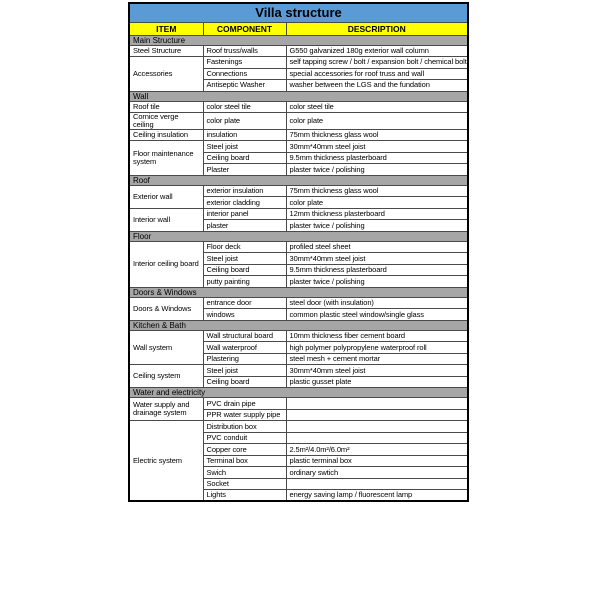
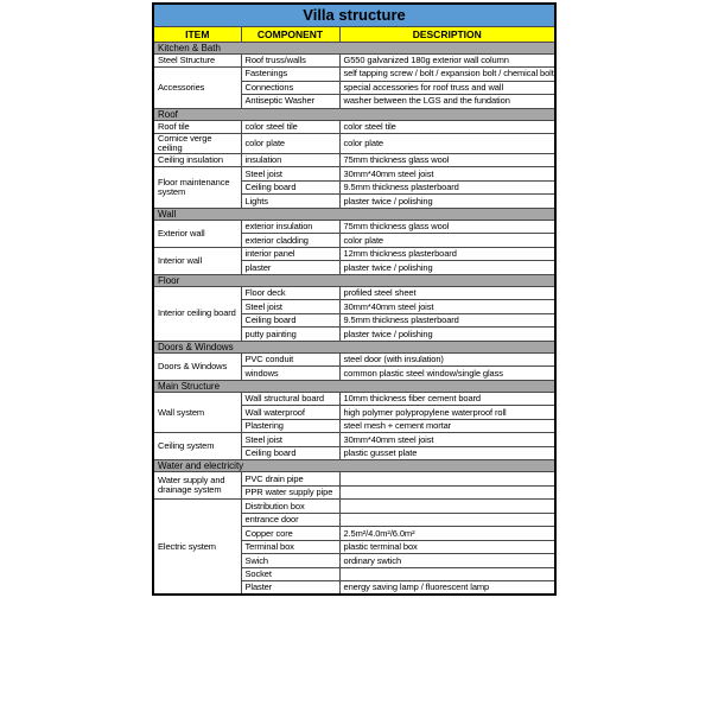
  Villa structure
  ITEM	COMPONENT	DESCRIPTION
- Main Structure
+ Kitchen & Bath
  Steel Structure	Roof truss/walls	G550 galvanized 180g exterior wall column
  Accessories	Fastenings	self tapping screw / bolt / expansion bolt / chemical bolt
  Connections	special accessories for roof truss and wall
  Antiseptic Washer	washer between the LGS and the fundation
- Wall
+ Roof
  Roof tile	color steel tile	color steel tile
  Cornice verge ceiling	color plate	color plate
  Ceiling insulation	insulation	75mm thickness glass wool
  Floor maintenance system	Steel joist	30mm*40mm steel joist
  Ceiling board	9.5mm thickness plasterboard
- Plaster	plaster twice / polishing
+ Lights	plaster twice / polishing
- Roof
+ Wall
  Exterior wall	exterior insulation	75mm thickness glass wool
  exterior cladding	color plate
  Interior wall	interior panel	12mm thickness plasterboard
  plaster	plaster twice / polishing
  Floor
  Interior ceiling board	Floor deck	profiled steel sheet
  Steel joist	30mm*40mm steel joist
  Ceiling board	9.5mm thickness plasterboard
  putty painting	plaster twice / polishing
  Doors & Windows
- Doors & Windows	entrance door	steel door (with insulation)
+ Doors & Windows	PVC conduit	steel door (with insulation)
  windows	common plastic steel window/single glass
- Kitchen & Bath
+ Main Structure
  Wall system	Wall structural board	10mm thickness fiber cement board
  Wall waterproof	high polymer polypropylene waterproof roll
  Plastering	steel mesh + cement mortar
  Ceiling system	Steel joist	30mm*40mm steel joist
  Ceiling board	plastic gusset plate
  Water and electricity
  Water supply and drainage system	PVC drain pipe
  PPR water supply pipe
  Electric system	Distribution box
- PVC conduit
+ entrance door
  Copper core	2.5m²/4.0m²/6.0m²
  Terminal box	plastic terminal box
  Swich	ordinary swtich
  Socket
- Lights	energy saving lamp / fluorescent lamp
+ Plaster	energy saving lamp / fluorescent lamp
